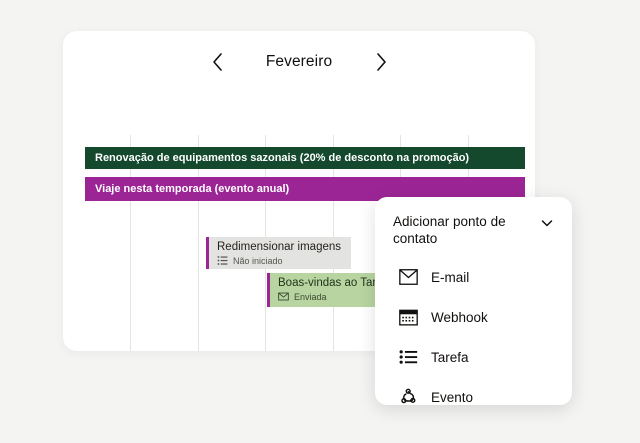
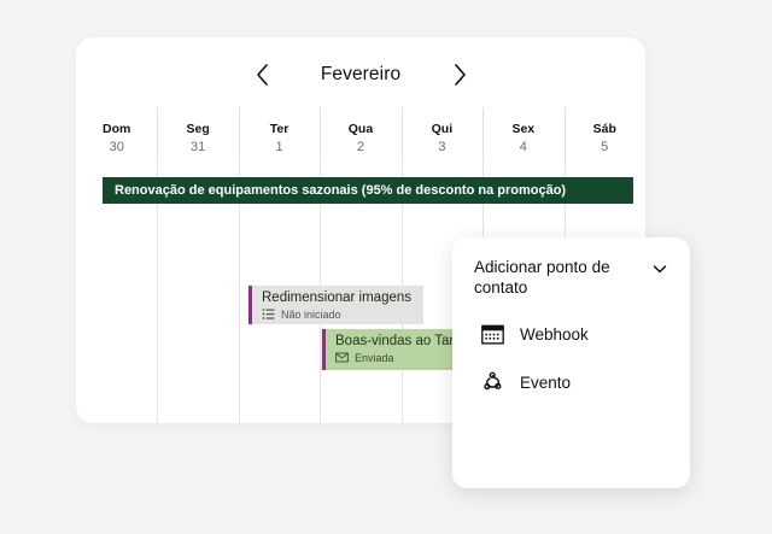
  Fevereiro
+ Dom
+ 30
+ Seg
+ 31
+ Ter
+ 1
+ Qua
+ 2
+ Qui
+ 3
+ Sex
+ 4
+ Sáb
+ 5
- Renovação de equipamentos sazonais (20% de desconto na promoção)
+ Renovação de equipamentos sazonais (95% de desconto na promoção)
- Viaje nesta temporada (evento anual)
  Redimensionar imagens
  Não iniciado
  Boas-vindas ao Ta
  Enviada
  Adicionar ponto de contato
- E-mail
  Webhook
- Tarefa
  Evento
